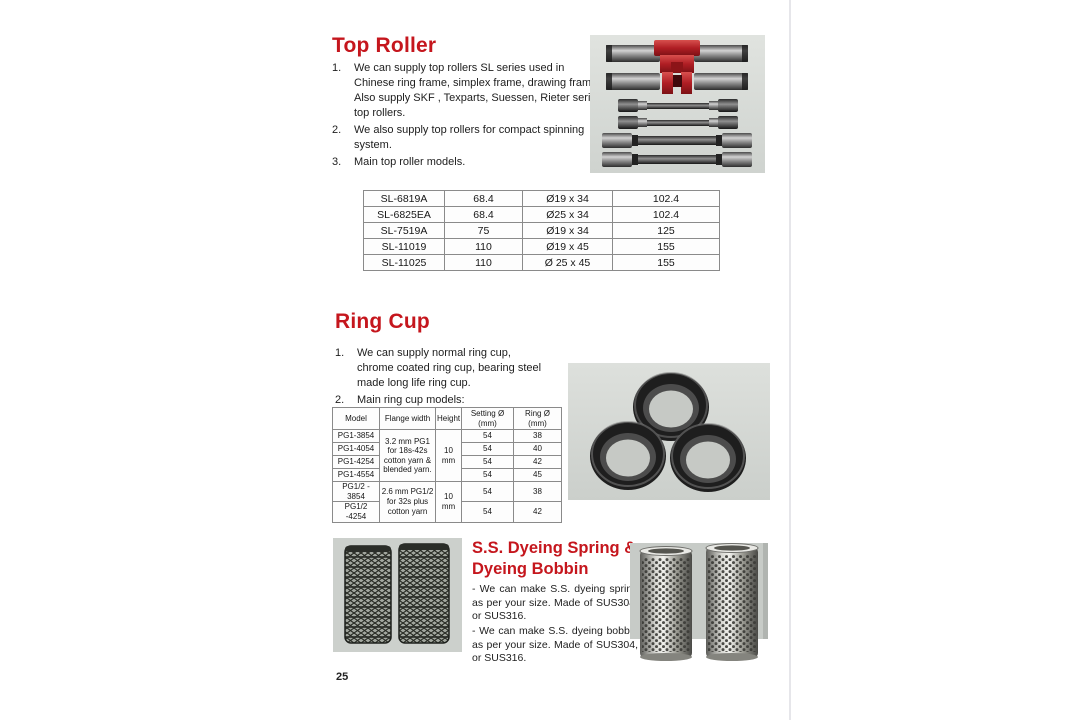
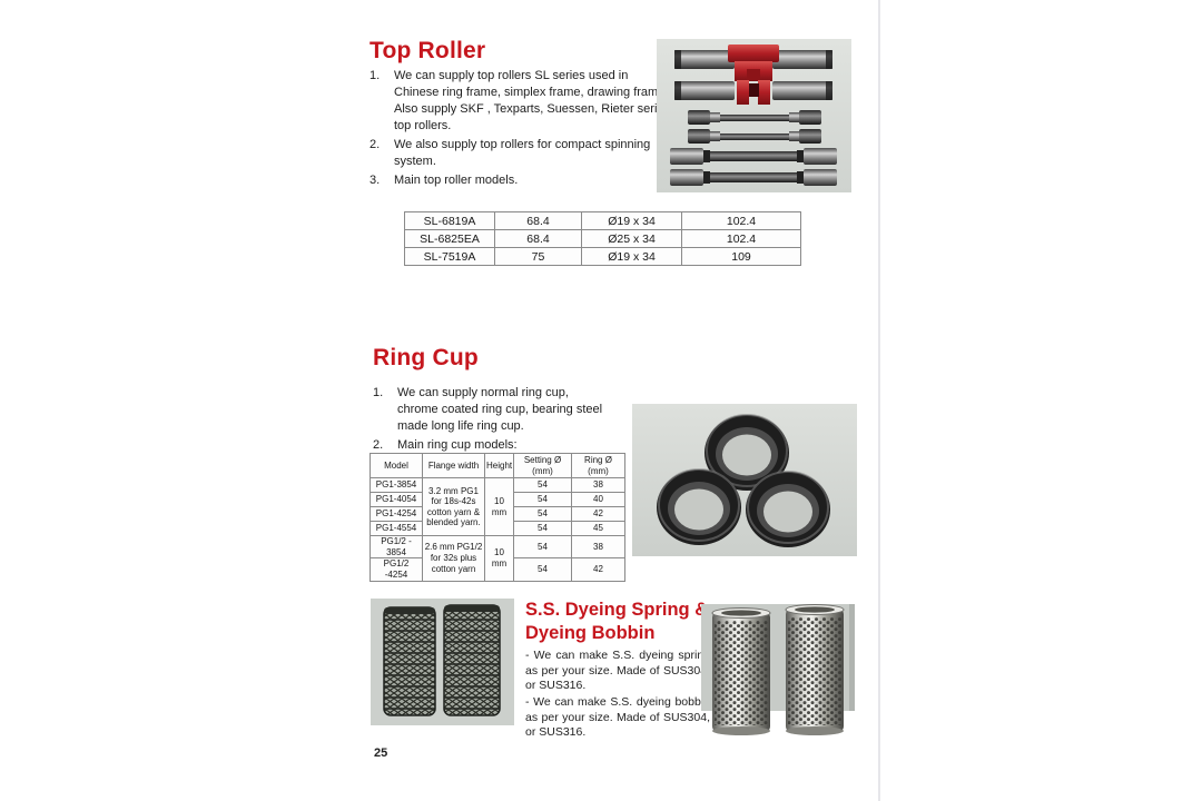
  Top Roller
  1.
  We can supply top rollers SL series used in Chinese ring frame, simplex frame, drawing fram Also supply SKF , Texparts, Suessen, Rieter seri top rollers.
  2.
  We also supply top rollers for compact spinning system.
  3.
  Main top roller models.
  SL-6819A	68.4	Ø19 x 34	102.4
  SL-6825EA	68.4	Ø25 x 34	102.4
- SL-7519A	75	Ø19 x 34	125
+ SL-7519A	75	Ø19 x 34	109
- SL-11019	110	Ø19 x 45	155
- SL-11025	110	Ø 25 x 45	155
  Ring Cup
  1.
  We can supply normal ring cup, chrome coated ring cup, bearing steel made long life ring cup.
  2.
  Main ring cup models:
  Model	Flange width	Height	Setting Ø (mm)	Ring Ø (mm)
  PG1-3854	3.2 mm PG1 for 18s-42s cotton yarn & blended yarn.	10 mm	54	38
  PG1-4054	54	40
  PG1-4254	54	42
  PG1-4554	54	45
  PG1/2 - 3854	2.6 mm PG1/2 for 32s plus cotton yarn	10 mm	54	38
  PG1/2 -4254	54	42
  S.S. Dyeing Spring Dyeing Bobbin
  - We can make S.S. dyeing sprin as per your size. Made of SUS30 or SUS316.
  - We can make S.S. dyeing bobb as per your size. Made of SUS304, or SUS316.
  25
